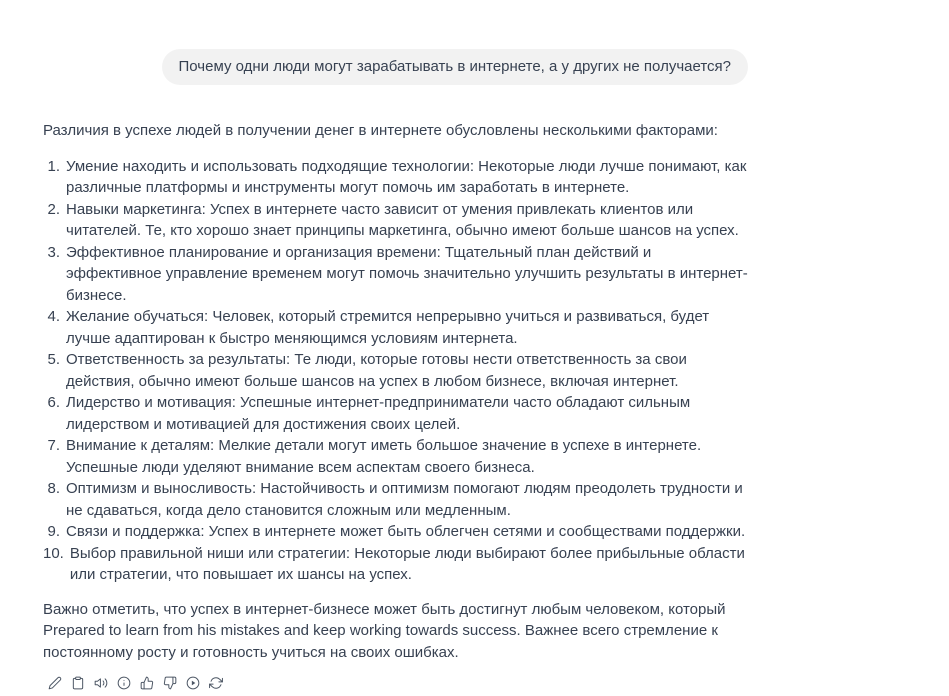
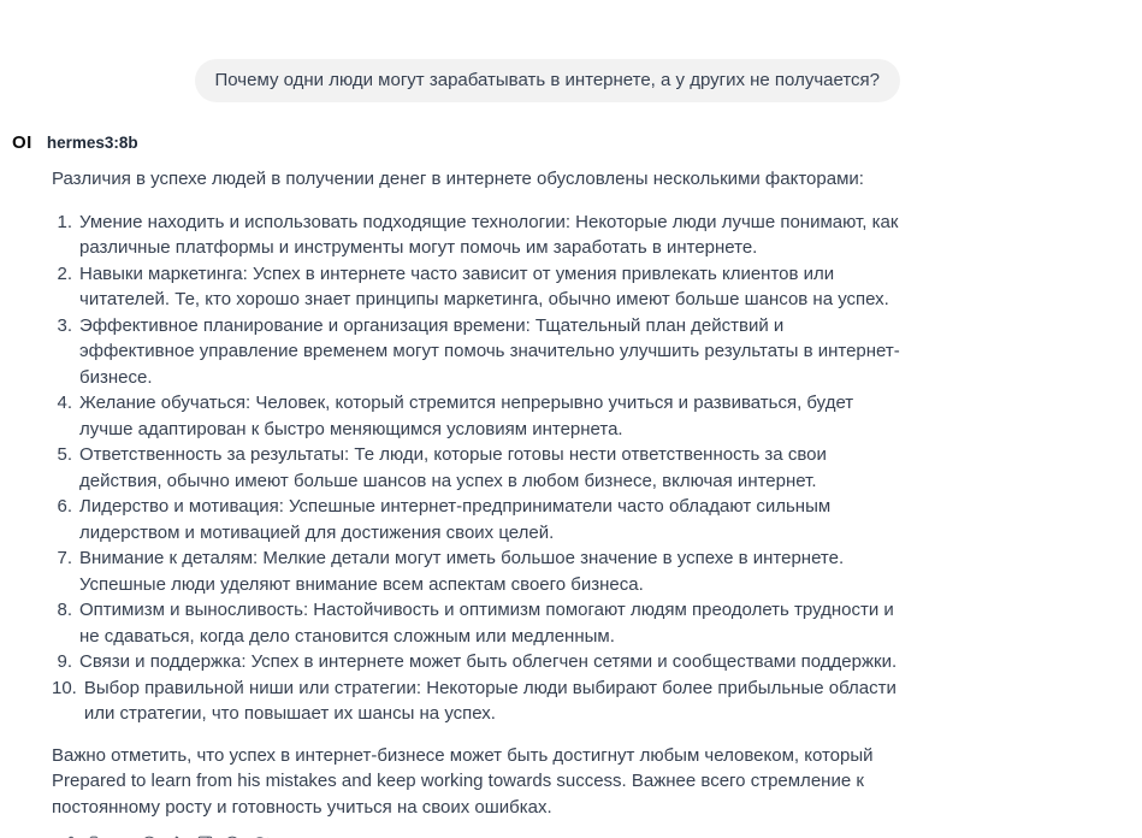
  Почему одни люди могут зарабатывать в интернете, а у других не получается?
+ OI
+ hermes3:8b
  Различия в успехе людей в получении денег в интернете обусловлены несколькими факторами:
  1.
  Умение находить и использовать подходящие технологии: Некоторые люди лучше понимают, как различные платформы и инструменты могут помочь им заработать в интернете.
  2.
  Навыки маркетинга: Успех в интернете часто зависит от умения привлекать клиентов или читателей. Те, кто хорошо знает принципы маркетинга, обычно имеют больше шансов на успех.
  3.
  Эффективное планирование и организация времени: Тщательный план действий и эффективное управление временем могут помочь значительно улучшить результаты в интернет-бизнесе.
  4.
  Желание обучаться: Человек, который стремится непрерывно учиться и развиваться, будет лучше адаптирован к быстро меняющимся условиям интернета.
  5.
  Ответственность за результаты: Те люди, которые готовы нести ответственность за свои действия, обычно имеют больше шансов на успех в любом бизнесе, включая интернет.
  6.
  Лидерство и мотивация: Успешные интернет-предприниматели часто обладают сильным лидерством и мотивацией для достижения своих целей.
  7.
  Внимание к деталям: Мелкие детали могут иметь большое значение в успехе в интернете. Успешные люди уделяют внимание всем аспектам своего бизнеса.
  8.
  Оптимизм и выносливость: Настойчивость и оптимизм помогают людям преодолеть трудности и не сдаваться, когда дело становится сложным или медленным.
  9.
  Связи и поддержка: Успех в интернете может быть облегчен сетями и сообществами поддержки.
  10.
  Выбор правильной ниши или стратегии: Некоторые люди выбирают более прибыльные области или стратегии, что повышает их шансы на успех.
  Важно отметить, что успех в интернет-бизнесе может быть достигнут любым человеком, который Prepared to learn from his mistakes and keep working towards success. Важнее всего стремление к постоянному росту и готовность учиться на своих ошибках.
